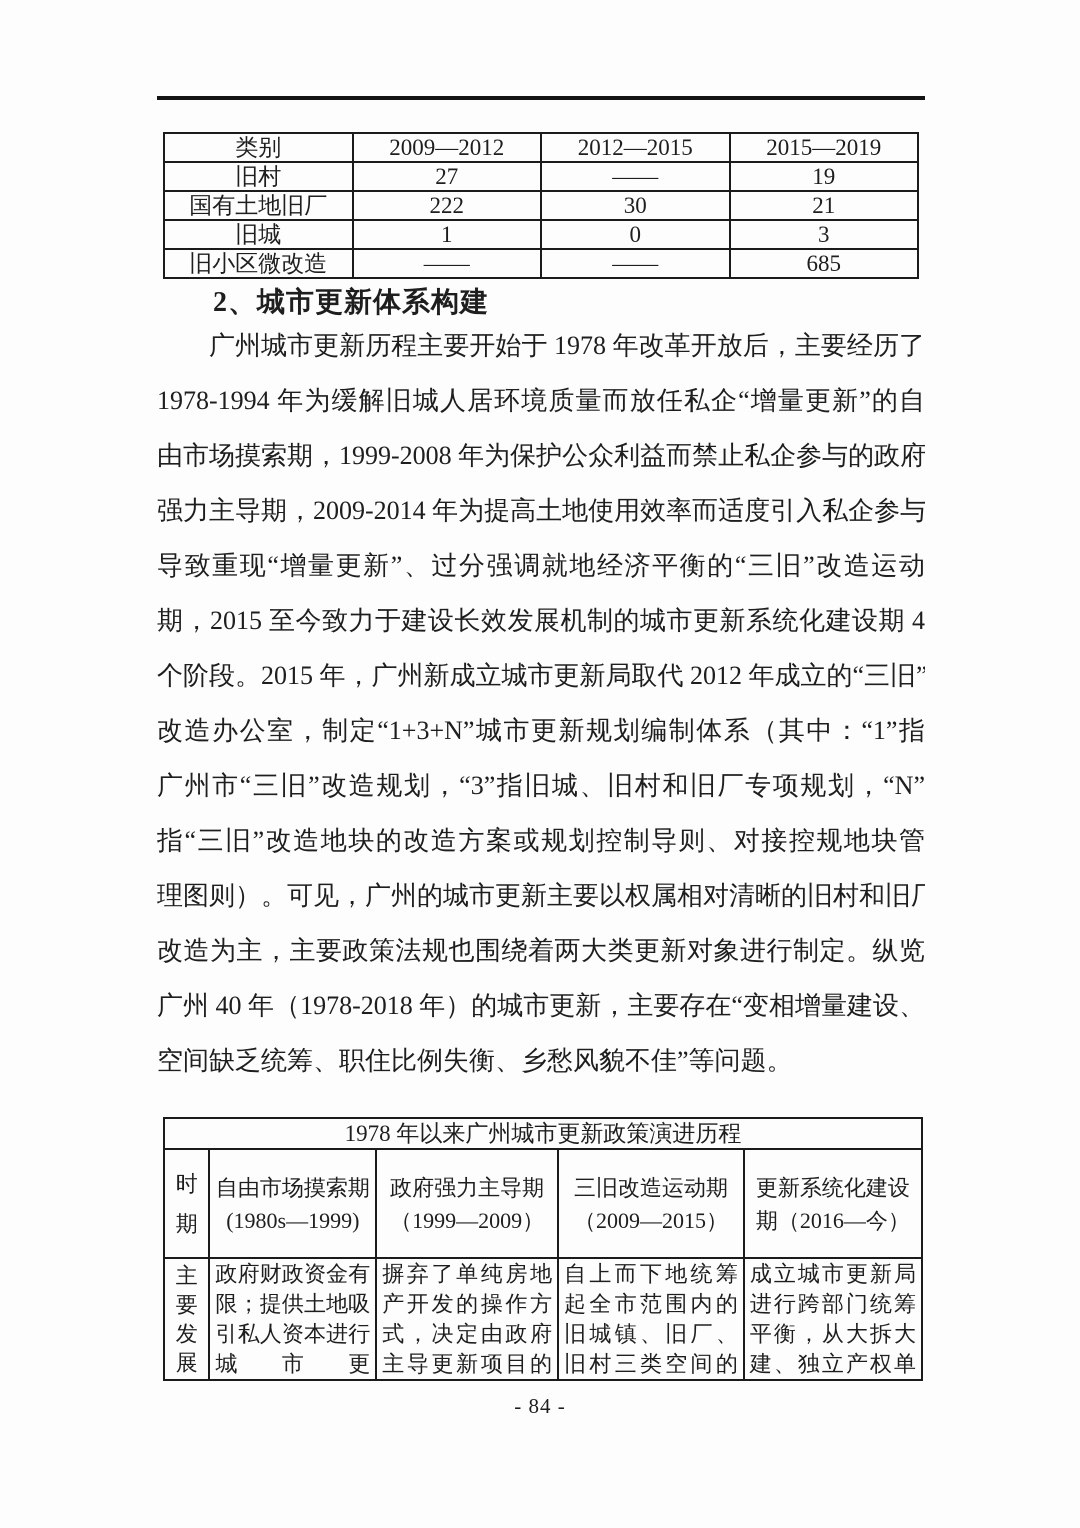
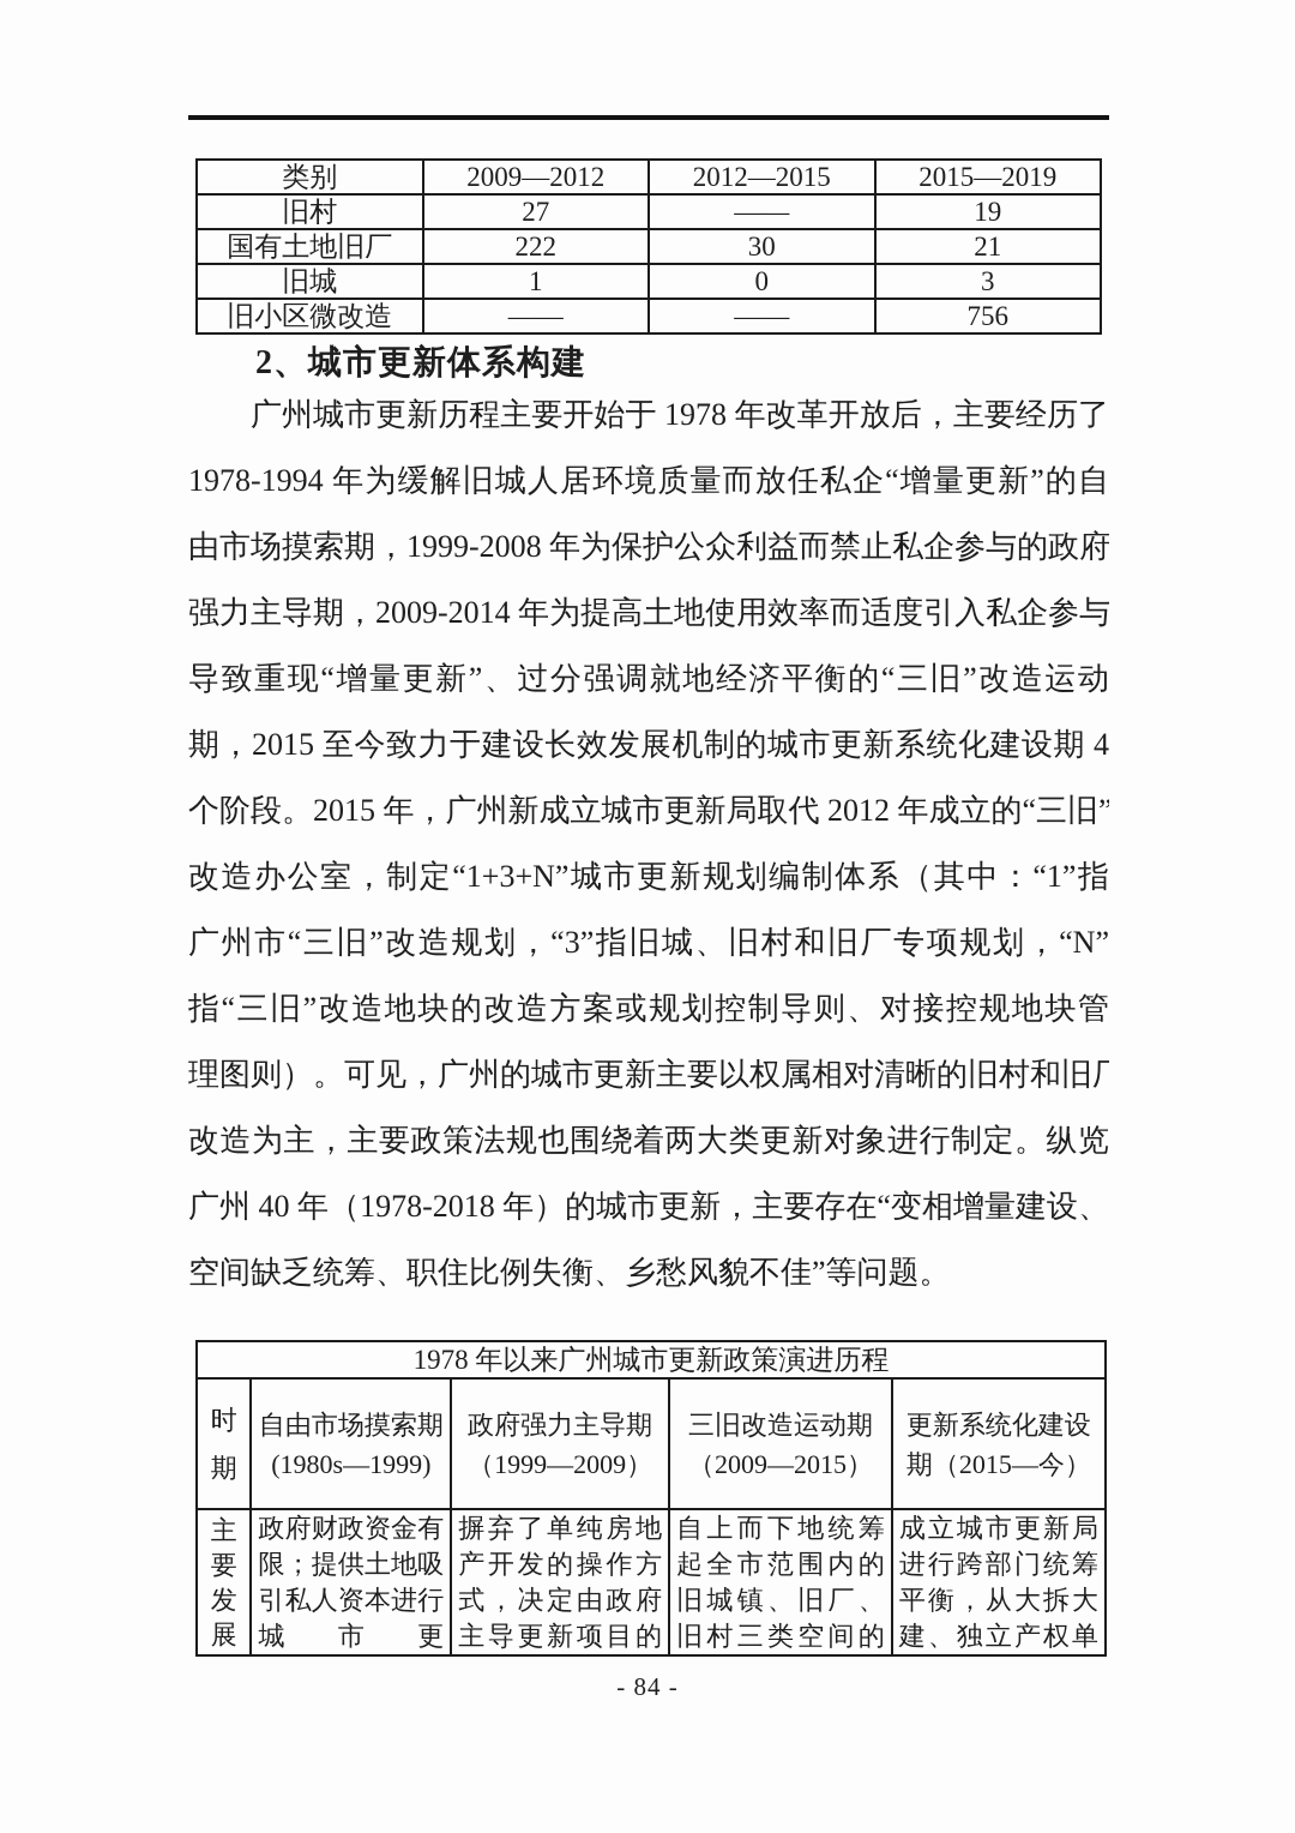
  类别	2009—2012	2012—2015	2015—2019
  旧村	27	——	19
  国有土地旧厂	222	30	21
  旧城	1	0	3
- 旧小区微改造	——	——	685
+ 旧小区微改造	——	——	756
  2、城市更新体系构建
  广州城市更新历程主要开始于 1978 年改革开放后，主要经历了
  1978-1994 年为缓解旧城人居环境质量而放任私企“增量更新”的自
  由市场摸索期，1999-2008 年为保护公众利益而禁止私企参与的政府
  强力主导期，2009-2014 年为提高土地使用效率而适度引入私企参与
  导致重现“增量更新”、过分强调就地经济平衡的“三旧”改造运动
  期，2015 至今致力于建设长效发展机制的城市更新系统化建设期 4
  个阶段。2015 年，广州新成立城市更新局取代 2012 年成立的“三旧”
  改造办公室，制定“1+3+N”城市更新规划编制体系（其中：“1”指
  广州市“三旧”改造规划，“3”指旧城、旧村和旧厂专项规划，“N”
  指“三旧”改造地块的改造方案或规划控制导则、对接控规地块管
  理图则）。可见，广州的城市更新主要以权属相对清晰的旧村和旧厂
  改造为主，主要政策法规也围绕着两大类更新对象进行制定。纵览
  广州 40 年（1978-2018 年）的城市更新，主要存在“变相增量建设、
  空间缺乏统筹、职住比例失衡、乡愁风貌不佳”等问题。
  1978 年以来广州城市更新政策演进历程
- 时期	自由市场摸索期(1980s—1999)	政府强力主导期（1999—2009）	三旧改造运动期（2009—2015）	更新系统化建设期（2016—今）
+ 时期	自由市场摸索期(1980s—1999)	政府强力主导期（1999—2009）	三旧改造运动期（2009—2015）	更新系统化建设期（2015—今）
  主要发展	政府财政资金有限；提供土地吸引私人资本进行城市更	摒弃了单纯房地产开发的操作方式，决定由政府主导更新项目的	自上而下地统筹起全市范围内的旧城镇、旧厂、旧村三类空间的	成立城市更新局进行跨部门统筹平衡，从大拆大建、独立产权单
  - 84 -
